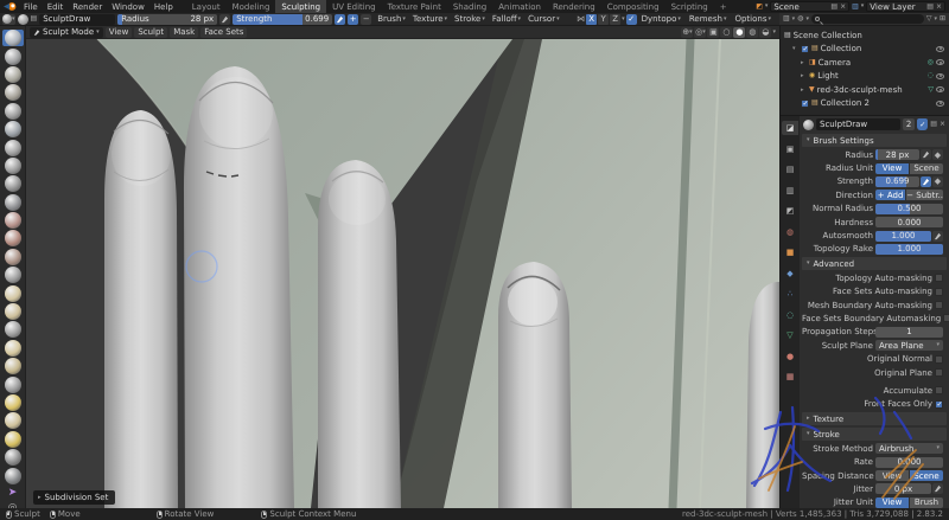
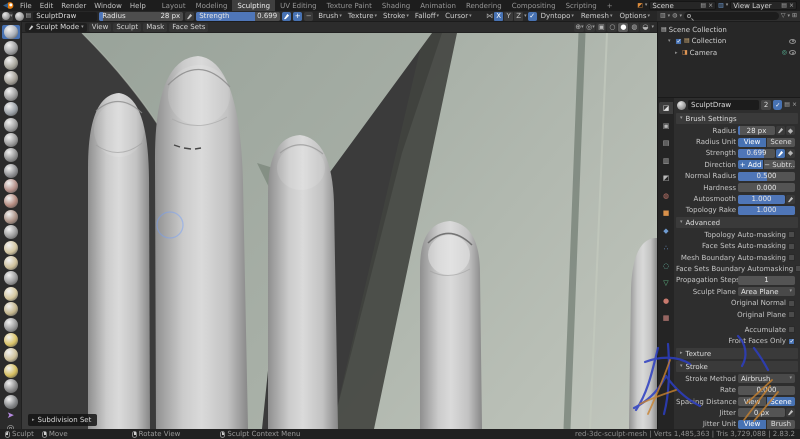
  File
  Edit
  Render
  Window
  Help
  Layout
  Modeling
  Sculpting
  UV Editing
  Texture Paint
  Shading
  Animation
  Rendering
  Compositing
  Scripting
  +
  Scene
  View Layer
  SculptDraw
  Radius
  28 px
  Strength
  0.699
  +
  −
  Brush
  Texture
  Stroke
  Falloff
  Cursor
  ⋈
  X
  Y
  Z
  ✓
  Dyntopo
  Remesh
  Options
  Sculpt Mode
  View
  Sculpt
  Mask
  Face Sets
  ⊕
  ◎
  ▣
  ○
  ●
  ◍
  ◒
  ➤
  Subdivision Set
  Collection
  Camera
- Light
- red-3dc-sculpt-mesh
- Collection 2
  ◪
  ▣
  ▤
  ▥
  ◩
  ◍
  ■
  ◆
  ∴
  ◌
  ▽
  ●
  ▦
  SculptDraw
  2
  Brush Settings
  Radius Unit
  View
  Scene
  Strength
  0.699
  ◆
  Direction
  + Add
  − Subtr..
  Normal Radius
  0.500
  Hardness
  0.000
  Autosmooth
  1.000
  Topology Rake
  1.000
  Advanced
  Topology Auto-masking
  Face Sets Auto-masking
  Mesh Boundary Auto-masking
  Face Sets Boundary Automasking
  Propagation Step
  1
  Sculpt Plane
  Area Plane
  Original Normal
  Original Plane
  Accumulate
  Front Faces Only
  Texture
  Stroke
  Stroke Method
  Airbrush
  Rate
  0.000
  Spacing Distance
  View
  Scene
  Jitter
  0 px
  Jitter Unit
  View
  Brush
  Sculpt
  Move
  Rotate View
  Sculpt Context Menu
  red-3dc-sculpt-mesh | Verts 1,485,363 | Tris 3,729,088 | 2.83.2
